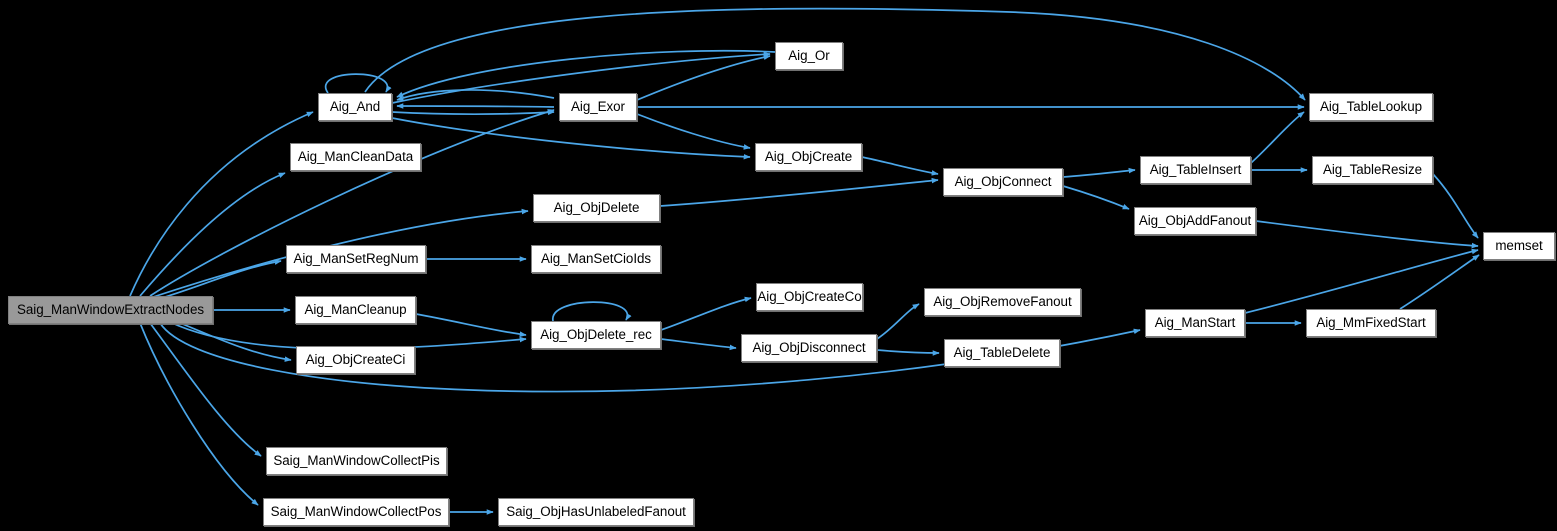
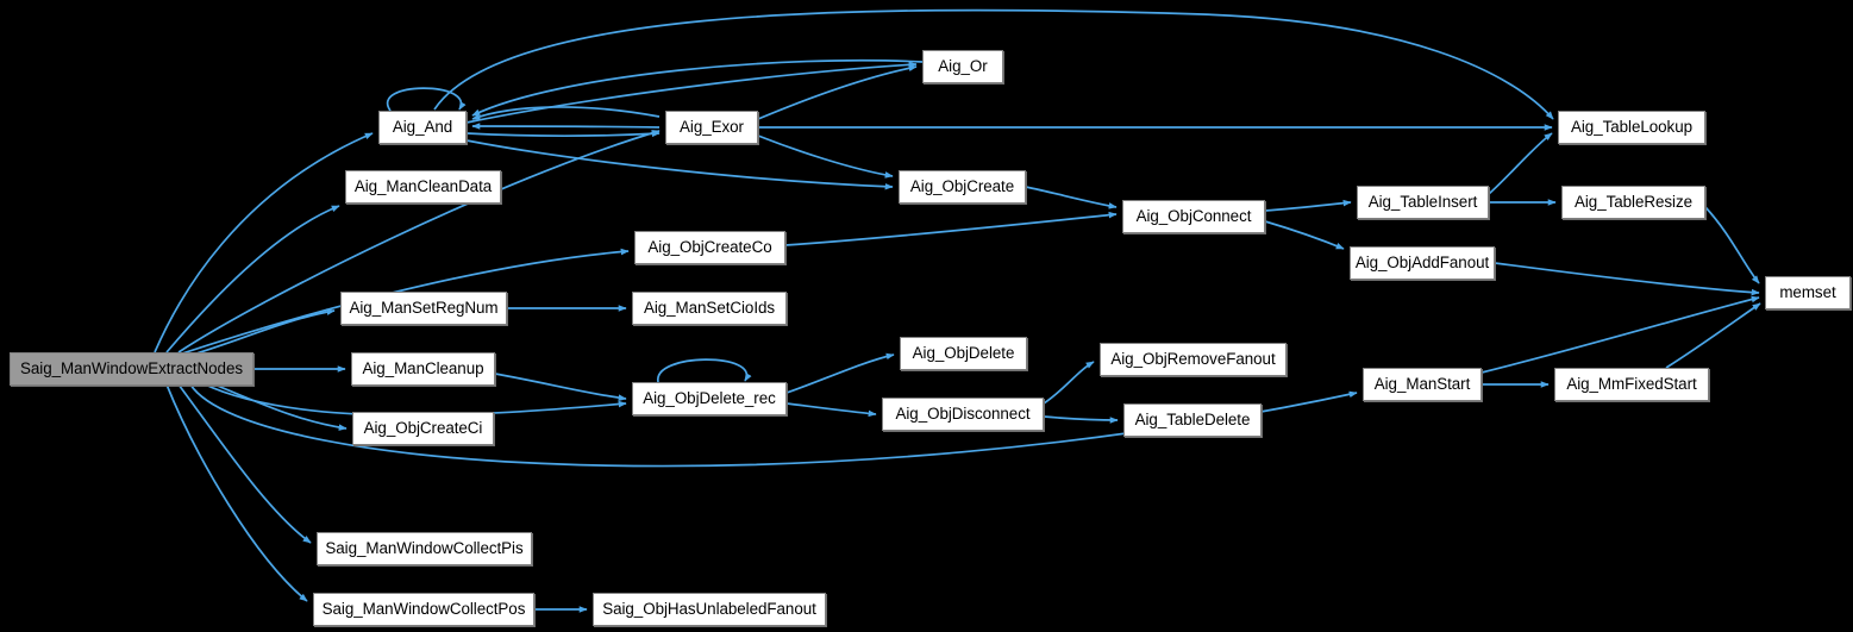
  Saig_ManWindowExtractNodes
  Aig_And
  Aig_ManCleanData
  Aig_ManSetRegNum
  Aig_ManCleanup
  Aig_ObjCreateCi
  Saig_ManWindowCollectPis
  Saig_ManWindowCollectPos
  Aig_Exor
- Aig_ObjDelete
+ Aig_ObjCreateCo
  Aig_ManSetCioIds
  Aig_ObjDelete_rec
  Saig_ObjHasUnlabeledFanout
  Aig_Or
  Aig_ObjCreate
- Aig_ObjCreateCo
+ Aig_ObjDelete
  Aig_ObjDisconnect
  Aig_ObjConnect
  Aig_ObjRemoveFanout
  Aig_TableDelete
  Aig_TableInsert
  Aig_ObjAddFanout
  Aig_ManStart
  Aig_TableLookup
  Aig_TableResize
  Aig_MmFixedStart
  memset
